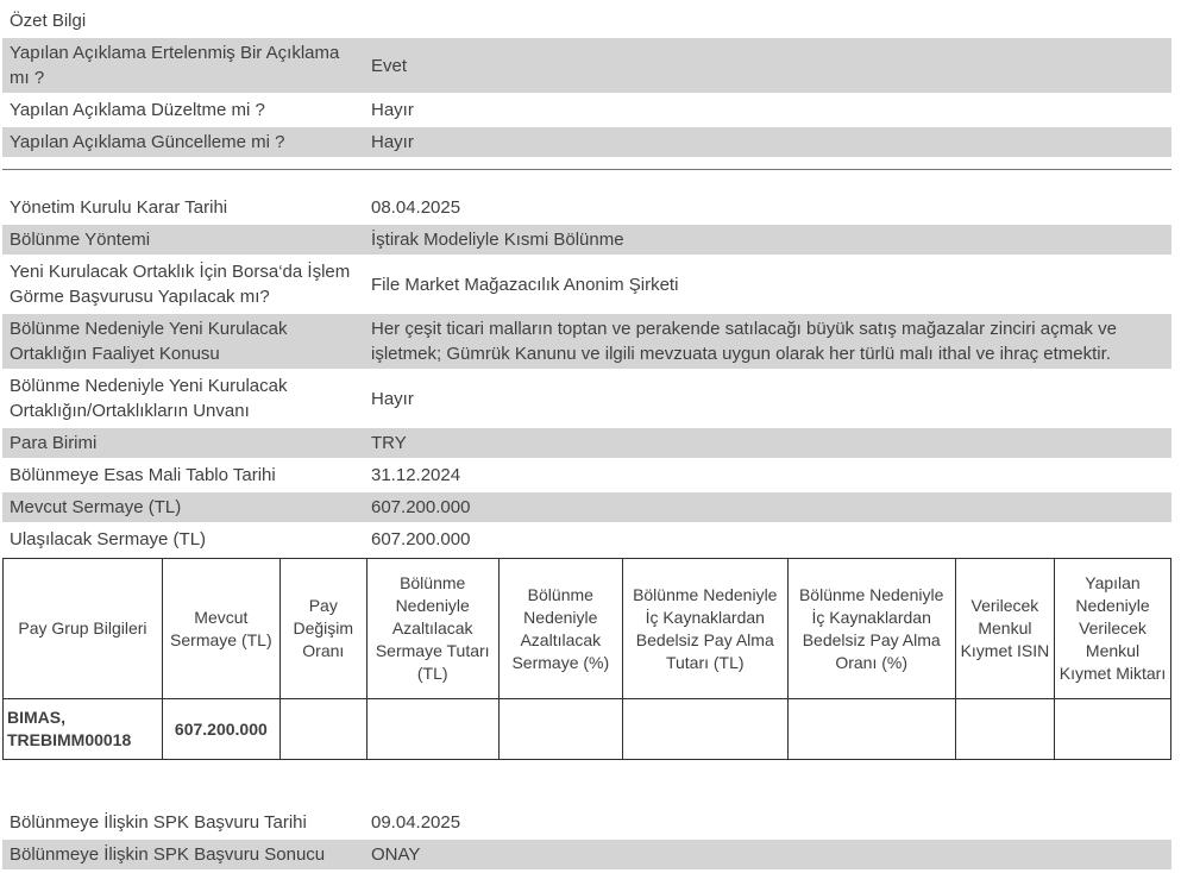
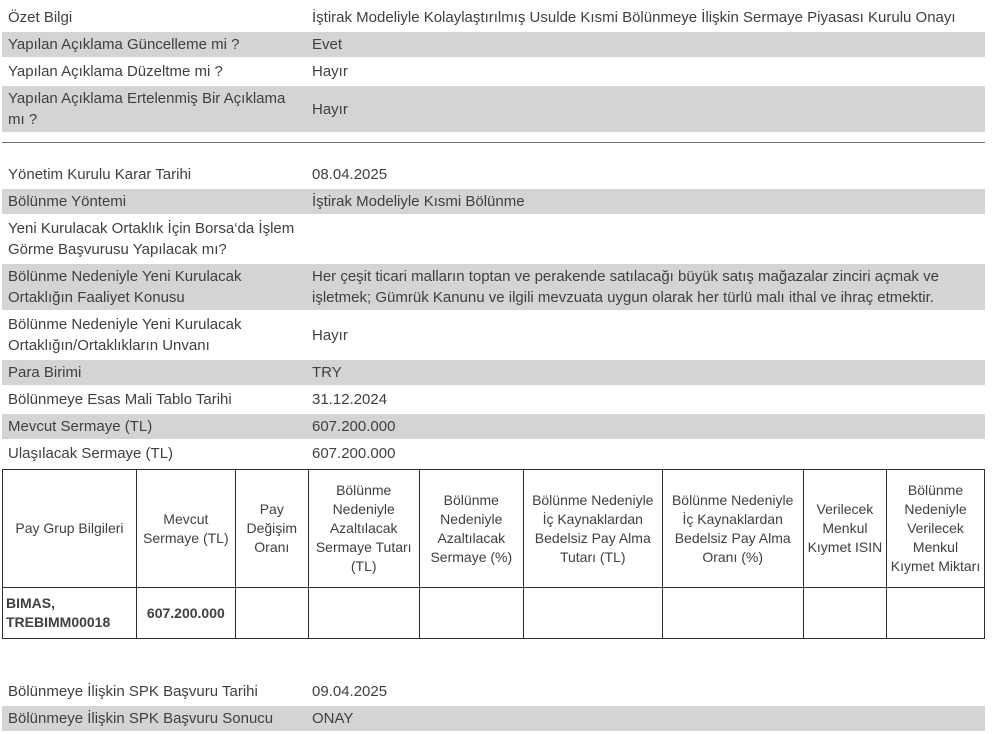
  Özet Bilgi
+ İştirak Modeliyle Kolaylaştırılmış Usulde Kısmi Bölünmeye İlişkin Sermaye Piyasası Kurulu Onayı
- Yapılan Açıklama Ertelenmiş Bir Açıklama mı ?
+ Yapılan Açıklama Güncelleme mi ?
  Evet
  Yapılan Açıklama Düzeltme mi ?
  Hayır
- Yapılan Açıklama Güncelleme mi ?
+ Yapılan Açıklama Ertelenmiş Bir Açıklama mı ?
  Hayır
  Yönetim Kurulu Karar Tarihi
  08.04.2025
  Bölünme Yöntemi
  İştirak Modeliyle Kısmi Bölünme
  Yeni Kurulacak Ortaklık İçin Borsa‘da İşlem Görme Başvurusu Yapılacak mı?
- File Market Mağazacılık Anonim Şirketi
  Bölünme Nedeniyle Yeni Kurulacak Ortaklığın Faaliyet Konusu
  Her çeşit ticari malların toptan ve perakende satılacağı büyük satış mağazalar zinciri açmak ve işletmek; Gümrük Kanunu ve ilgili mevzuata uygun olarak her türlü malı ithal ve ihraç etmektir.
  Bölünme Nedeniyle Yeni Kurulacak Ortaklığın/Ortaklıkların Unvanı
  Hayır
  Para Birimi
  TRY
  Bölünmeye Esas Mali Tablo Tarihi
  31.12.2024
  Mevcut Sermaye (TL)
  607.200.000
  Ulaşılacak Sermaye (TL)
  607.200.000
- Pay Grup Bilgileri	Mevcut Sermaye (TL)	Pay Değişim Oranı	Bölünme Nedeniyle Azaltılacak Sermaye Tutarı (TL)	Bölünme Nedeniyle Azaltılacak Sermaye (%)	Bölünme Nedeniyle İç Kaynaklardan Bedelsiz Pay Alma Tutarı (TL)	Bölünme Nedeniyle İç Kaynaklardan Bedelsiz Pay Alma Oranı (%)	Verilecek Menkul Kıymet ISIN	Yapılan Nedeniyle Verilecek Menkul Kıymet Miktarı
+ Pay Grup Bilgileri	Mevcut Sermaye (TL)	Pay Değişim Oranı	Bölünme Nedeniyle Azaltılacak Sermaye Tutarı (TL)	Bölünme Nedeniyle Azaltılacak Sermaye (%)	Bölünme Nedeniyle İç Kaynaklardan Bedelsiz Pay Alma Tutarı (TL)	Bölünme Nedeniyle İç Kaynaklardan Bedelsiz Pay Alma Oranı (%)	Verilecek Menkul Kıymet ISIN	Bölünme Nedeniyle Verilecek Menkul Kıymet Miktarı
  BIMAS, TREBIMM00018	607.200.000
  Bölünmeye İlişkin SPK Başvuru Tarihi
  09.04.2025
  Bölünmeye İlişkin SPK Başvuru Sonucu
  ONAY
